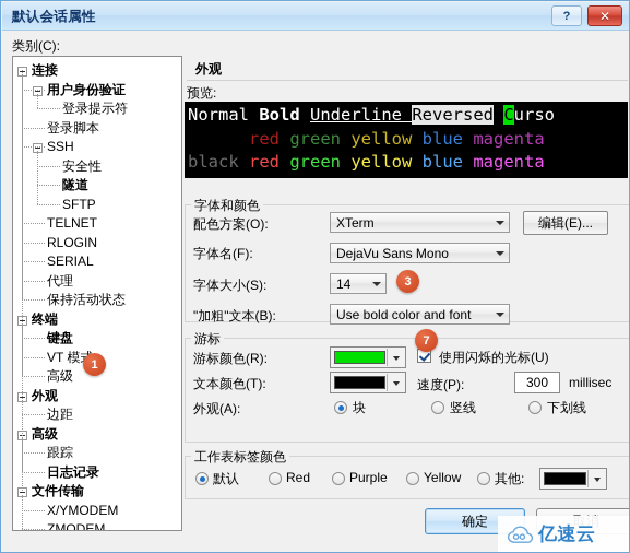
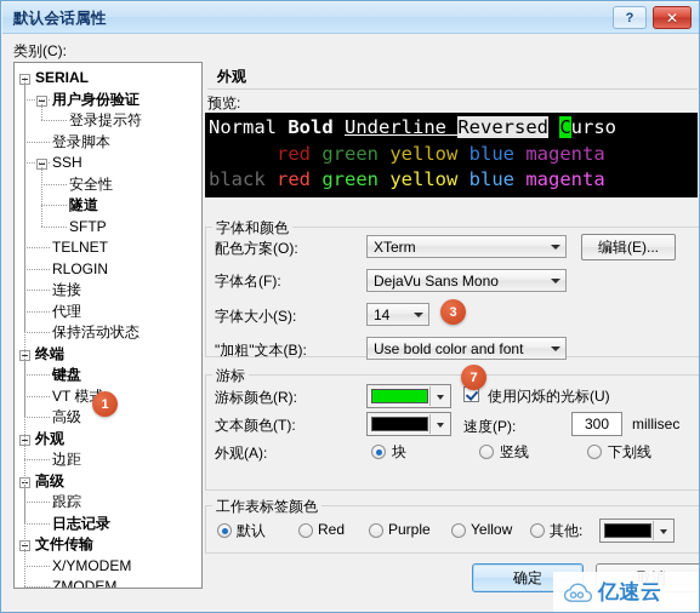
  默认会话属性
  ?
  ✕
  类别(C):
- 连接
+ SERIAL
  用户身份验证
  登录提示符
  登录脚本
  SSH
  安全性
  隧道
  SFTP
  TELNET
  RLOGIN
- SERIAL
+ 连接
  代理
  保持活动状态
  终端
  键盘
  VT 模
  高级
  外观
  边距
  高级
  跟踪
  日志记录
  文件传输
  X/YMODEM
  ZMODEM
  外观
  预览:
  Normal Bold Underline Reversed Curso
  red green yellow blue magenta
  black red green yellow blue magenta
  字体和颜色
  配色方案(O):
  XTerm
  编辑(E)...
  字体名(F):
  DejaVu Sans Mono
  字体大小(S):
  14
  "加粗"文本(B):
  Use bold color and font
  游标
  游标颜色(R):
  文本颜色(T):
  外观(A):
  块
  竖线
  下划线
  使用闪烁的光标(U)
  速度(P):
  300
  millisec
  工作表标签颜色
  默认
  Red
  Purple
  Yellow
  其他:
  确定
  1
  7
  3
  亿速云
